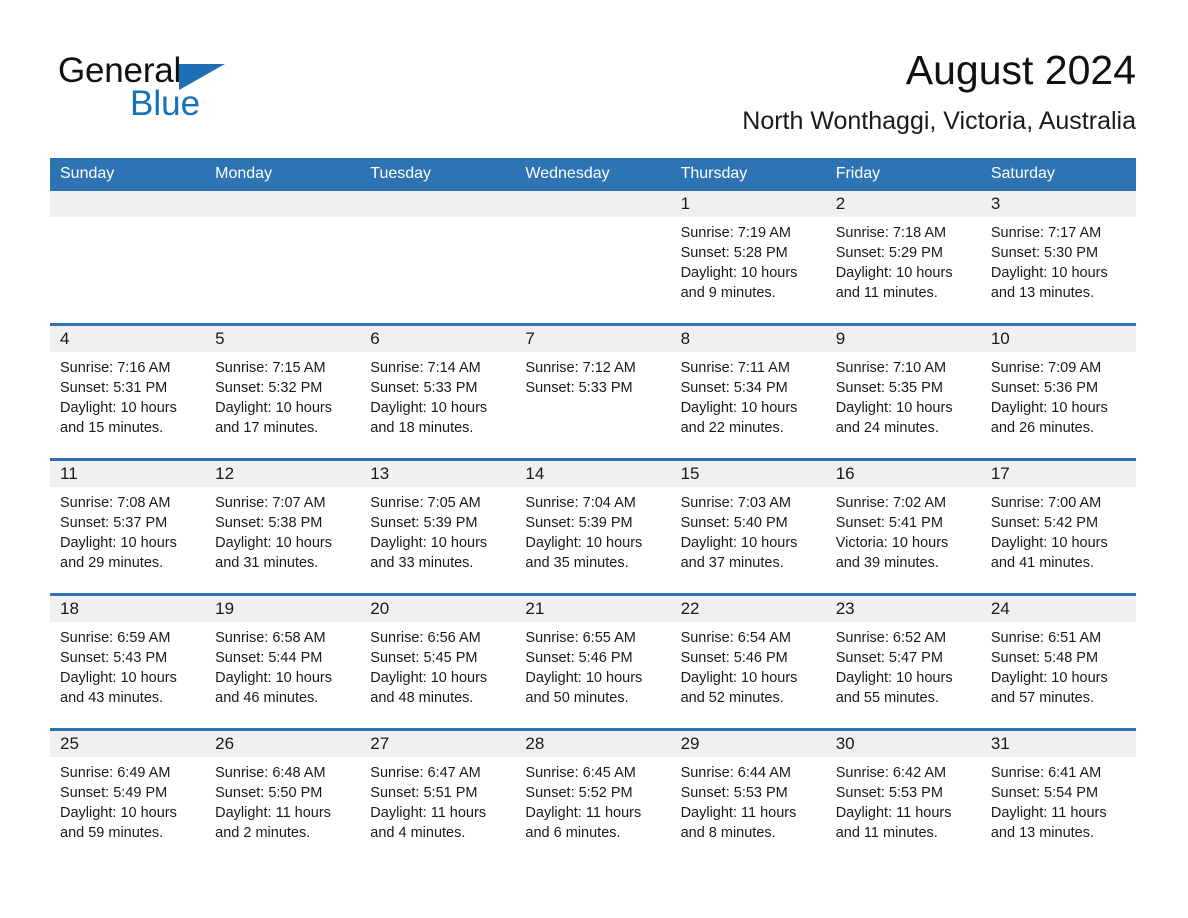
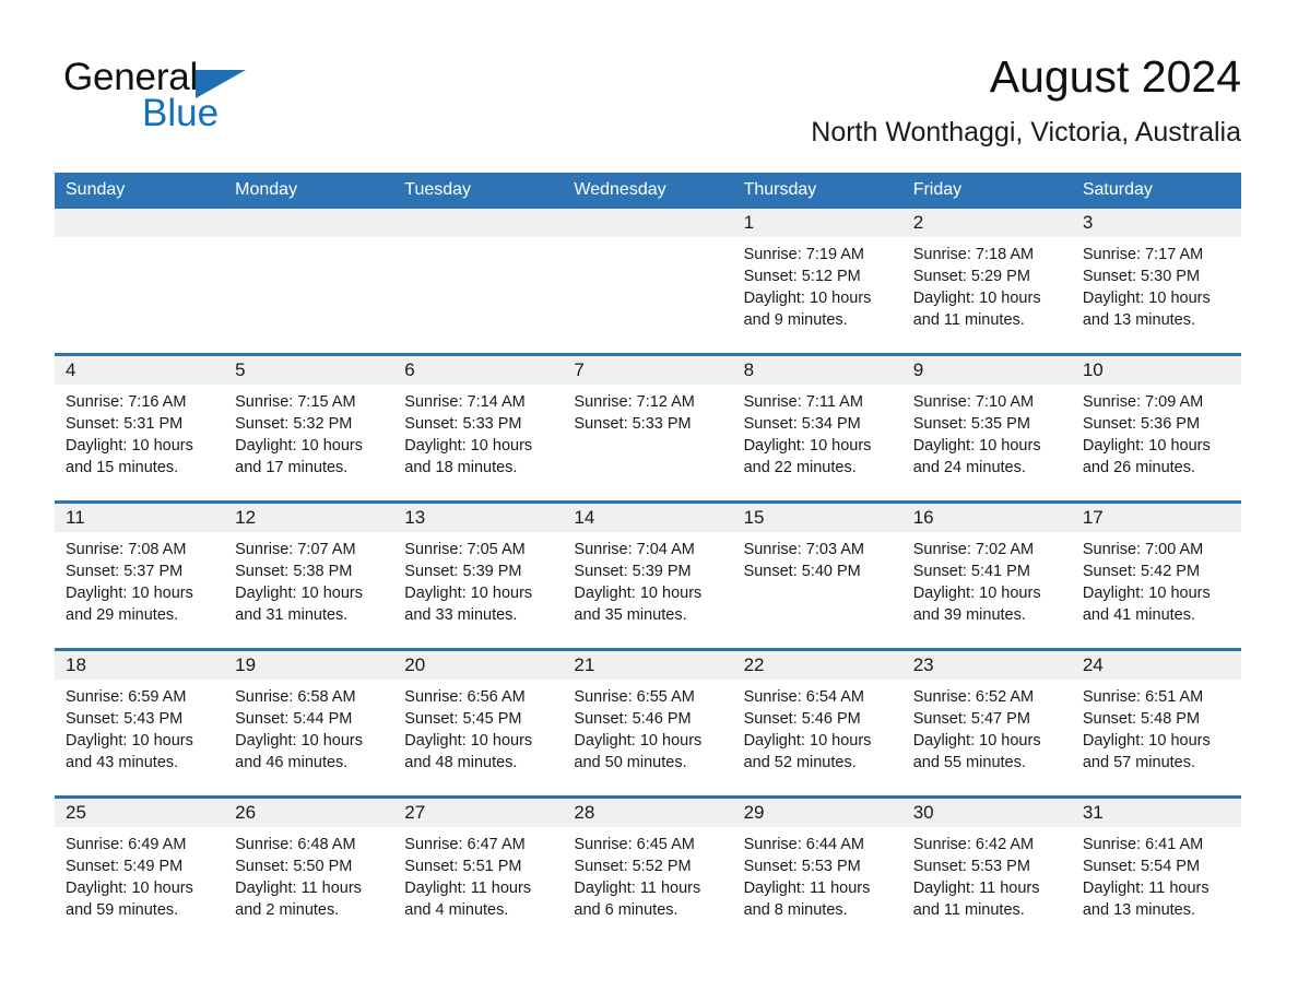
  General
  Blue
  August 2024
  North Wonthaggi, Victoria, Australia
  Sunday
  Monday
  Tuesday
  Wednesday
  Thursday
  Friday
  Saturday
  1
  Sunrise: 7:19 AM
- Sunset: 5:28 PM
+ Sunset: 5:12 PM
  Daylight: 10 hours and 9 minutes.
  2
  Sunrise: 7:18 AM
  Sunset: 5:29 PM
  Daylight: 10 hours and 11 minutes.
  3
  Sunrise: 7:17 AM
  Sunset: 5:30 PM
  Daylight: 10 hours and 13 minutes.
  4
  Sunrise: 7:16 AM
  Sunset: 5:31 PM
  Daylight: 10 hours and 15 minutes.
  5
  Sunrise: 7:15 AM
  Sunset: 5:32 PM
  Daylight: 10 hours and 17 minutes.
  6
  Sunrise: 7:14 AM
  Sunset: 5:33 PM
  Daylight: 10 hours and 18 minutes.
  7
  Sunrise: 7:12 AM
  Sunset: 5:33 PM
  8
  Sunrise: 7:11 AM
  Sunset: 5:34 PM
  Daylight: 10 hours and 22 minutes.
  9
  Sunrise: 7:10 AM
  Sunset: 5:35 PM
  Daylight: 10 hours and 24 minutes.
  10
  Sunrise: 7:09 AM
  Sunset: 5:36 PM
  Daylight: 10 hours and 26 minutes.
  11
  Sunrise: 7:08 AM
  Sunset: 5:37 PM
  Daylight: 10 hours and 29 minutes.
  12
  Sunrise: 7:07 AM
  Sunset: 5:38 PM
  Daylight: 10 hours and 31 minutes.
  13
  Sunrise: 7:05 AM
  Sunset: 5:39 PM
  Daylight: 10 hours and 33 minutes.
  14
  Sunrise: 7:04 AM
  Sunset: 5:39 PM
  Daylight: 10 hours and 35 minutes.
  15
  Sunrise: 7:03 AM
  Sunset: 5:40 PM
- Daylight: 10 hours and 37 minutes.
  16
  Sunrise: 7:02 AM
  Sunset: 5:41 PM
- Victoria: 10 hours and 39 minutes.
+ Daylight: 10 hours and 39 minutes.
  17
  Sunrise: 7:00 AM
  Sunset: 5:42 PM
  Daylight: 10 hours and 41 minutes.
  18
  Sunrise: 6:59 AM
  Sunset: 5:43 PM
  Daylight: 10 hours and 43 minutes.
  19
  Sunrise: 6:58 AM
  Sunset: 5:44 PM
  Daylight: 10 hours and 46 minutes.
  20
  Sunrise: 6:56 AM
  Sunset: 5:45 PM
  Daylight: 10 hours and 48 minutes.
  21
  Sunrise: 6:55 AM
  Sunset: 5:46 PM
  Daylight: 10 hours and 50 minutes.
  22
  Sunrise: 6:54 AM
  Sunset: 5:46 PM
  Daylight: 10 hours and 52 minutes.
  23
  Sunrise: 6:52 AM
  Sunset: 5:47 PM
  Daylight: 10 hours and 55 minutes.
  24
  Sunrise: 6:51 AM
  Sunset: 5:48 PM
  Daylight: 10 hours and 57 minutes.
  25
  Sunrise: 6:49 AM
  Sunset: 5:49 PM
  Daylight: 10 hours and 59 minutes.
  26
  Sunrise: 6:48 AM
  Sunset: 5:50 PM
  Daylight: 11 hours and 2 minutes.
  27
  Sunrise: 6:47 AM
  Sunset: 5:51 PM
  Daylight: 11 hours and 4 minutes.
  28
  Sunrise: 6:45 AM
  Sunset: 5:52 PM
  Daylight: 11 hours and 6 minutes.
  29
  Sunrise: 6:44 AM
  Sunset: 5:53 PM
  Daylight: 11 hours and 8 minutes.
  30
  Sunrise: 6:42 AM
  Sunset: 5:53 PM
  Daylight: 11 hours and 11 minutes.
  31
  Sunrise: 6:41 AM
  Sunset: 5:54 PM
  Daylight: 11 hours and 13 minutes.
